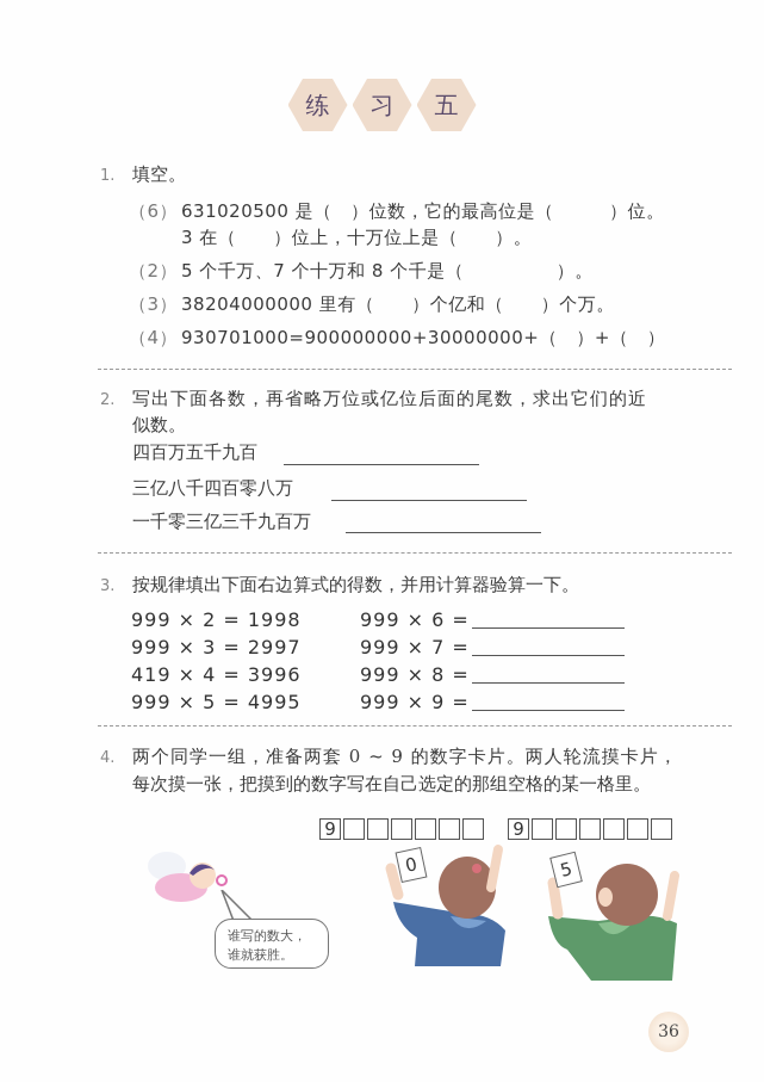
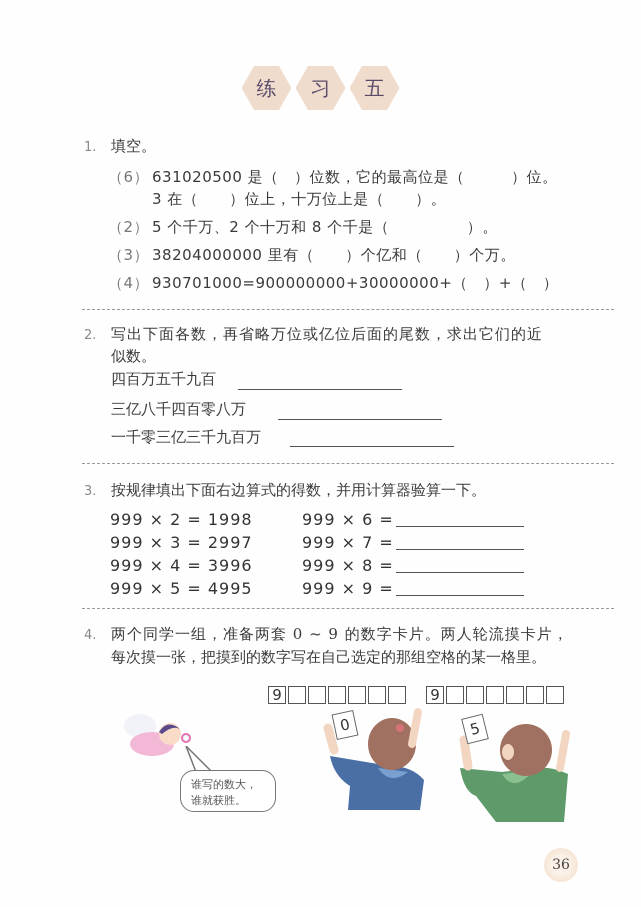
  练
  习
  五
  1.
  填空。
  （6）
  631020500 是（ ）位数，它的最高位是（ ）位。
  3 在（ ）位上，十万位上是（ ）。
  （2）
- 5 个千万、7 个十万和 8 个千是（ ）。
+ 5 个千万、2 个十万和 8 个千是（ ）。
  （3）
  38204000000 里有（ ）个亿和（ ）个万。
  （4）
  930701000=900000000+30000000+（ ）+（ ）
  2.
  写出下面各数，再省略万位或亿位后面的尾数，求出它们的近
  似数。
  四百万五千九百
  三亿八千四百零八万
  一千零三亿三千九百万
  3.
  按规律填出下面右边算式的得数，并用计算器验算一下。
  999 × 2 = 1998
  999 × 3 = 2997
- 419 × 4 = 3996
+ 999 × 4 = 3996
  999 × 5 = 4995
  999 × 6 =
  999 × 7 =
  999 × 8 =
  999 × 9 =
  4.
  两个同学一组，准备两套 0 ~ 9 的数字卡片。两人轮流摸卡片，
  每次摸一张，把摸到的数字写在自己选定的那组空格的某一格里。
  9
  9
  谁写的数大，
  谁就获胜。
  36
